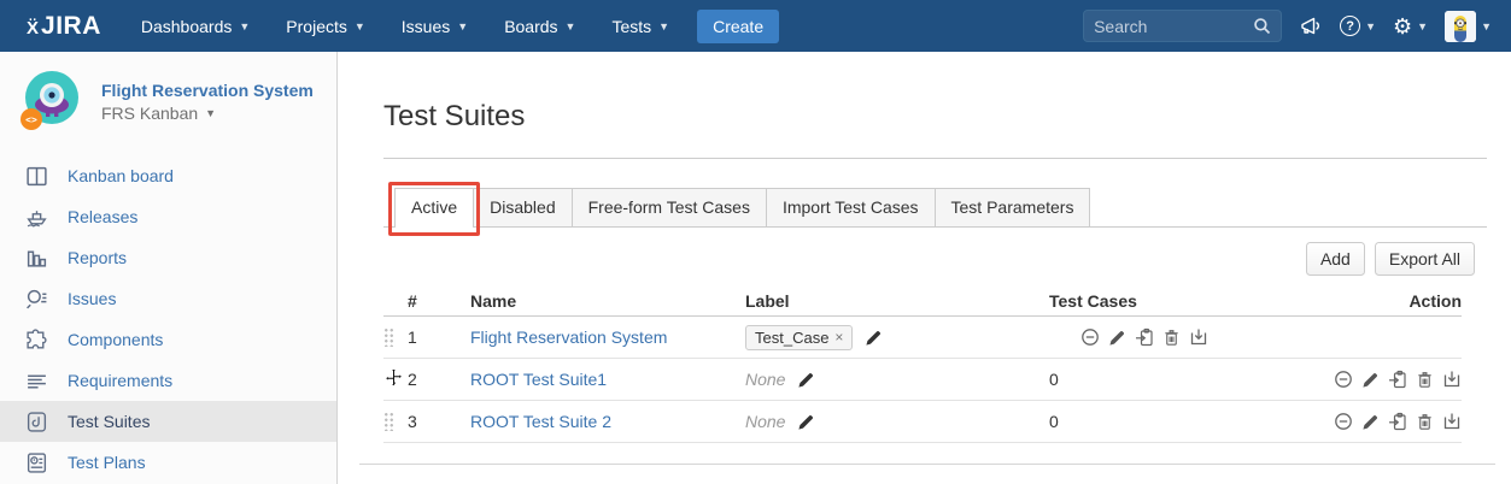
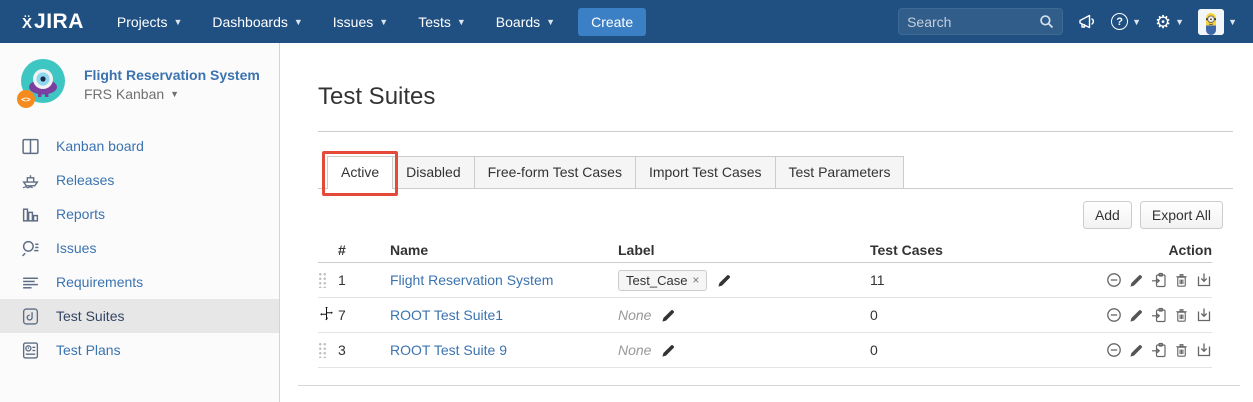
  Ẍ
  JIRA
- Dashboards
+ Projects
  ▼
- Projects
+ Dashboards
  ▼
  Issues
  ▼
- Boards
+ Tests
  ▼
- Tests
+ Boards
  ▼
  Create
  Search
  ?
  ▼
  ⚙
  ▼
  ▼
  <>
  Flight Reservation System
  FRS Kanban
  ▼
  Kanban board
  Releases
  Reports
  Issues
- Components
  Requirements
  Test Suites
  Test Plans
  Test Suites
  Active
  Disabled
  Free-form Test Cases
  Import Test Cases
  Test Parameters
  Add
  Export All
  #
  Name
  Label
  Test Cases
  Action
  1
  Flight Reservation System
  Test_Case
  ×
+ 11
- 2
+ 7
  ROOT Test Suite1
  None
  0
  3
- ROOT Test Suite 2
+ ROOT Test Suite 9
  None
  0
